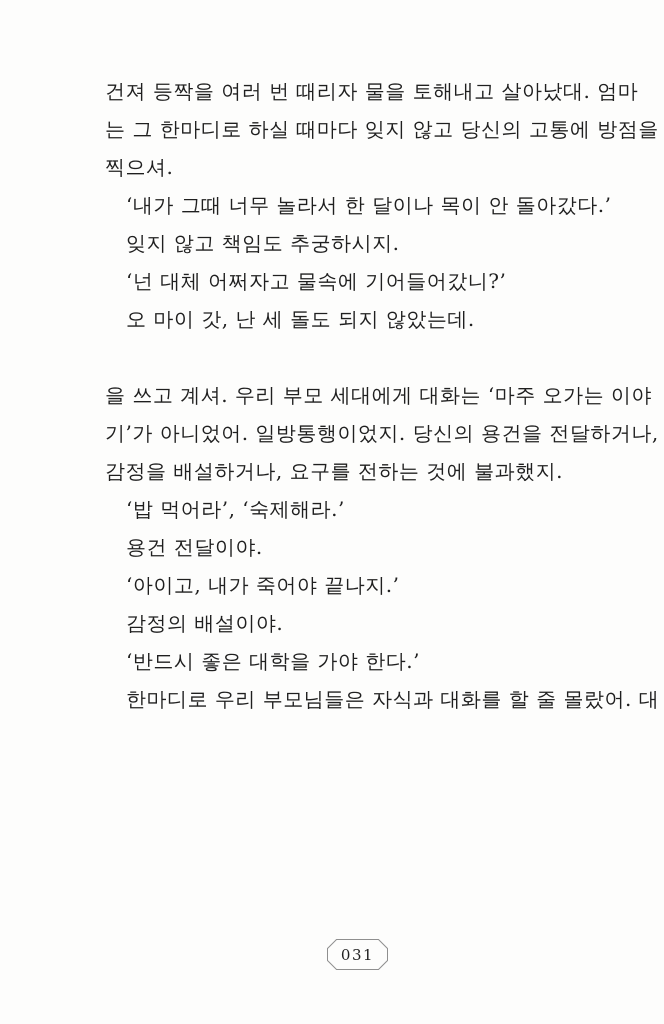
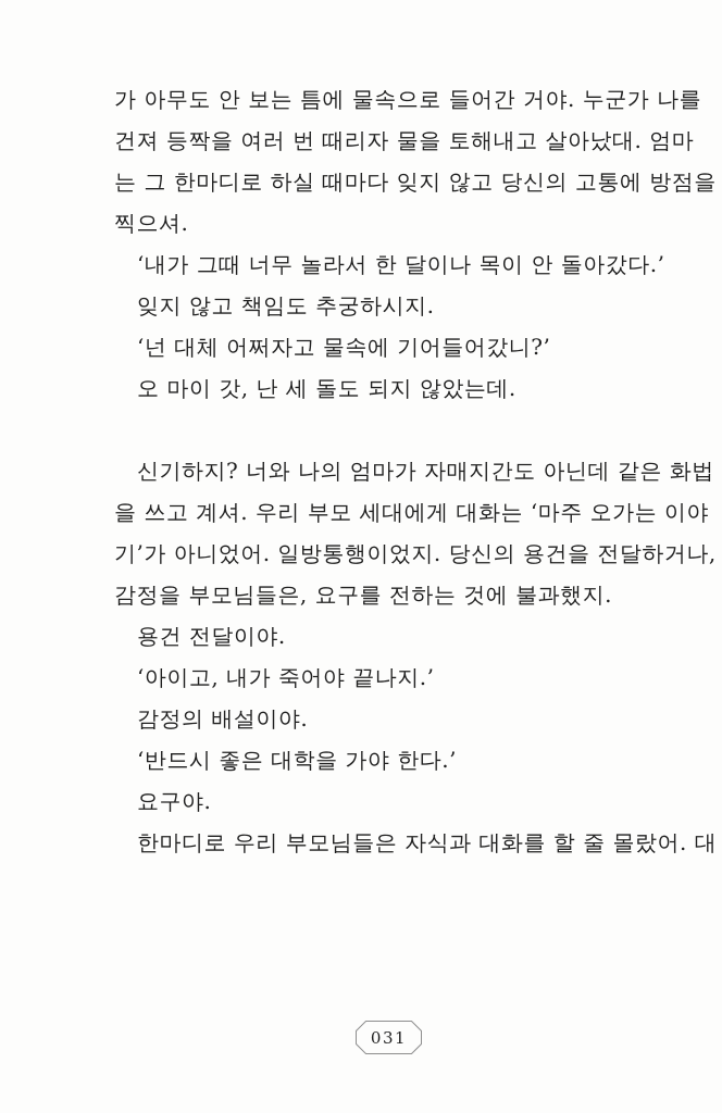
+ 가 아무도 안 보는 틈에 물속으로 들어간 거야. 누군가 나를
  건져 등짝을 여러 번 때리자 물을 토해내고 살아났대. 엄마
  는 그 한마디로 하실 때마다 잊지 않고 당신의 고통에 방점을
  찍으셔.
  ‘내가 그때 너무 놀라서 한 달이나 목이 안 돌아갔다.’
  잊지 않고 책임도 추궁하시지.
  ‘넌 대체 어쩌자고 물속에 기어들어갔니?’
  오 마이 갓, 난 세 돌도 되지 않았는데.
+ 신기하지? 너와 나의 엄마가 자매지간도 아닌데 같은 화법
  을 쓰고 계셔. 우리 부모 세대에게 대화는 ‘마주 오가는 이야
  기’가 아니었어. 일방통행이었지. 당신의 용건을 전달하거나,
- 감정을 배설하거나, 요구를 전하는 것에 불과했지.
+ 감정을 부모님들은, 요구를 전하는 것에 불과했지.
- ‘밥 먹어라’, ‘숙제해라.’
  용건 전달이야.
  ‘아이고, 내가 죽어야 끝나지.’
  감정의 배설이야.
  ‘반드시 좋은 대학을 가야 한다.’
+ 요구야.
  한마디로 우리 부모님들은 자식과 대화를 할 줄 몰랐어. 대
  031
